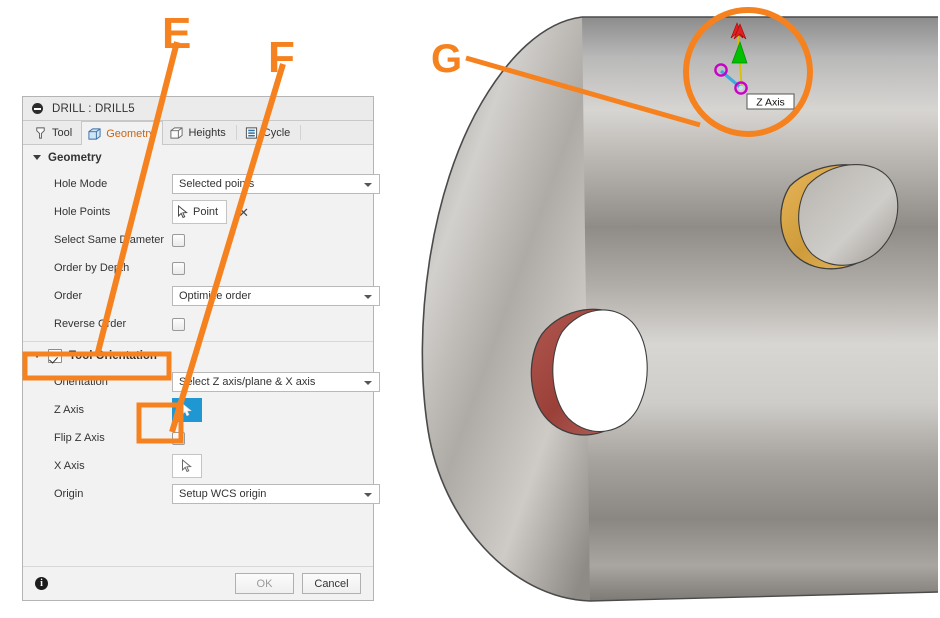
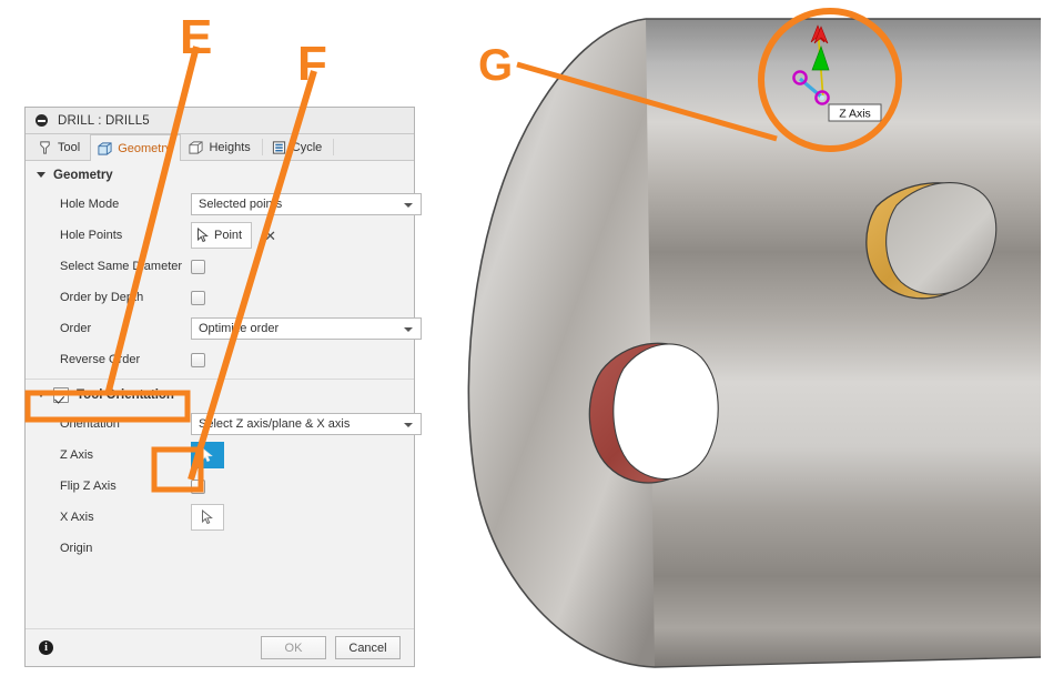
  Z Axis
  DRILL : DRILL5
  Tool
  Geometr
  Heights
  Cycle
  Geometry
  Hole Mode
  Selected poins
  Hole Points
  Point
  ✕
  Select Same Dameter
  Order by Deh
  Order
  Optimie order
  Reverserder
  Orientation
  Slect Z axis/plane & X axis
  Z Axis
  Flip Z Axis
  X Axis
  Origin
- Setup WCS origin
  i
  OK
  Cancel
  E
  F
  G
